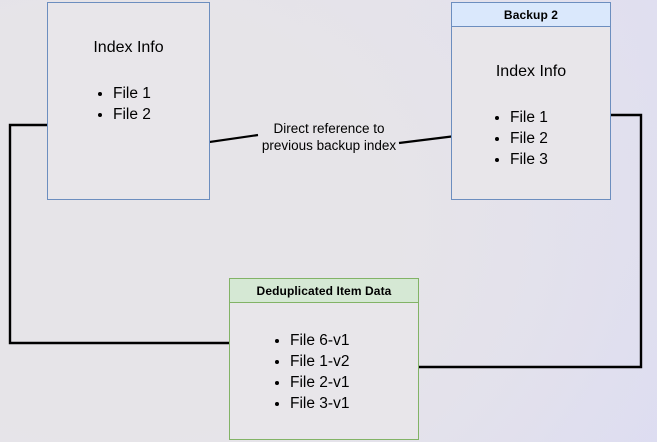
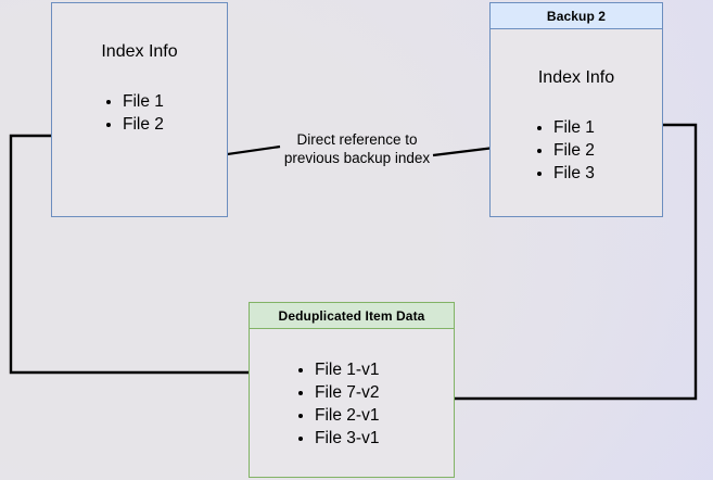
  Index Info
  File 1
  File 2
  Backup 2
  Index Info
  File 1
  File 2
  File 3
  Deduplicated Item Data
- File 6-v1
+ File 1-v1
- File 1-v2
+ File 7-v2
  File 2-v1
  File 3-v1
  Direct reference to
  previous backup index
